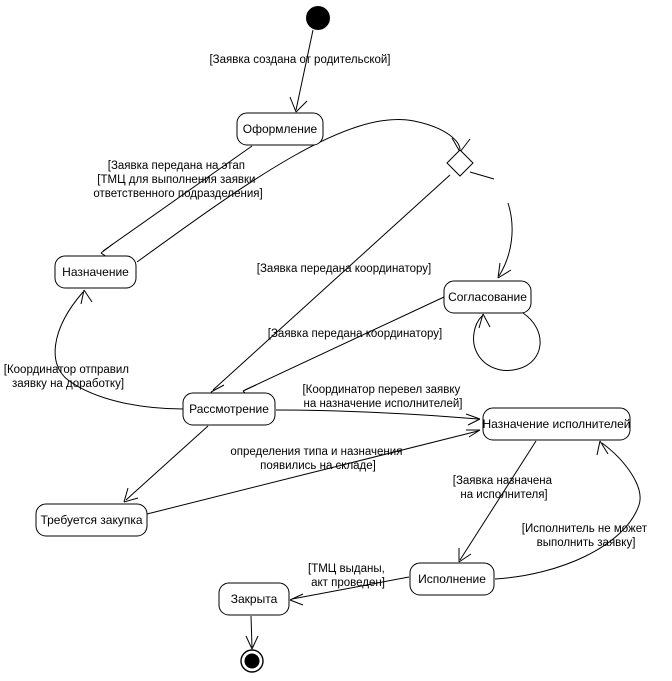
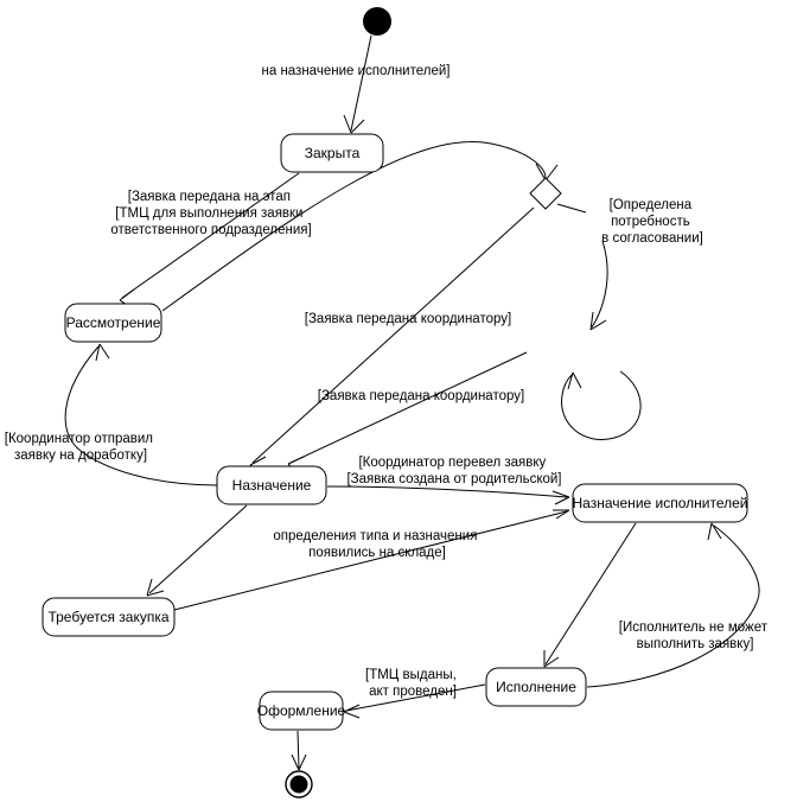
- Оформление
+ Закрыта
- Назначение
+ Рассмотрение
- Согласование
- Рассмотрение
+ Назначение
  Назначение исполнителей
  Требуется закупка
  Исполнение
- Закрыта
+ Оформление
- [Заявка создана от родительской]
+ на назначение исполнителей]
  [Заявка передана на этап [ТМЦ для выполнения заявки ответственного подразделения]
+ [Определена потребность в согласовании]
  [Заявка передана координатору]
  [Заявка передана координатору]
  [Координатор отправил заявку на доработку]
- [Координатор перевел заявку на назначение исполнителей]
+ [Координатор перевел заявку [Заявка создана от родительской]
  определения типа и назначения появились на складе]
- [Заявка назначена на исполнителя]
  [Исполнитель не может выполнить заявку]
  [ТМЦ выданы, акт проведен]
